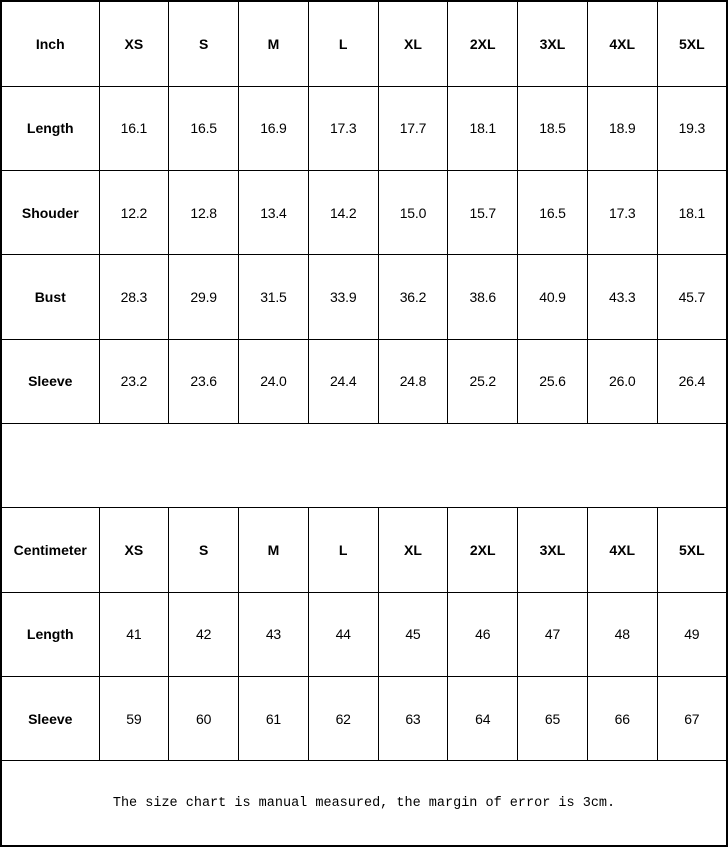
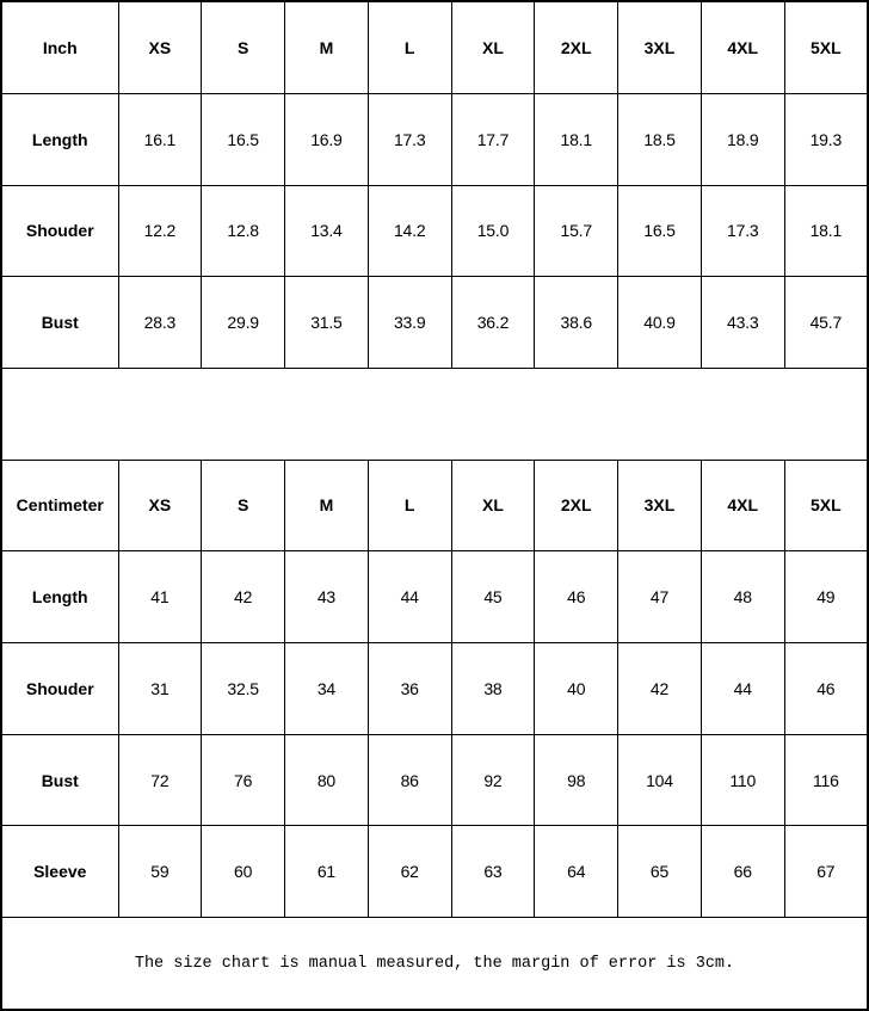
  Inch	XS	S	M	L	XL	2XL	3XL	4XL	5XL
  Length	16.1	16.5	16.9	17.3	17.7	18.1	18.5	18.9	19.3
  Shouder	12.2	12.8	13.4	14.2	15.0	15.7	16.5	17.3	18.1
  Bust	28.3	29.9	31.5	33.9	36.2	38.6	40.9	43.3	45.7
- Sleeve	23.2	23.6	24.0	24.4	24.8	25.2	25.6	26.0	26.4
  Centimeter	XS	S	M	L	XL	2XL	3XL	4XL	5XL
  Length	41	42	43	44	45	46	47	48	49
+ Shouder	31	32.5	34	36	38	40	42	44	46
+ Bust	72	76	80	86	92	98	104	110	116
  Sleeve	59	60	61	62	63	64	65	66	67
  The size chart is manual measured, the margin of error is 3cm.
